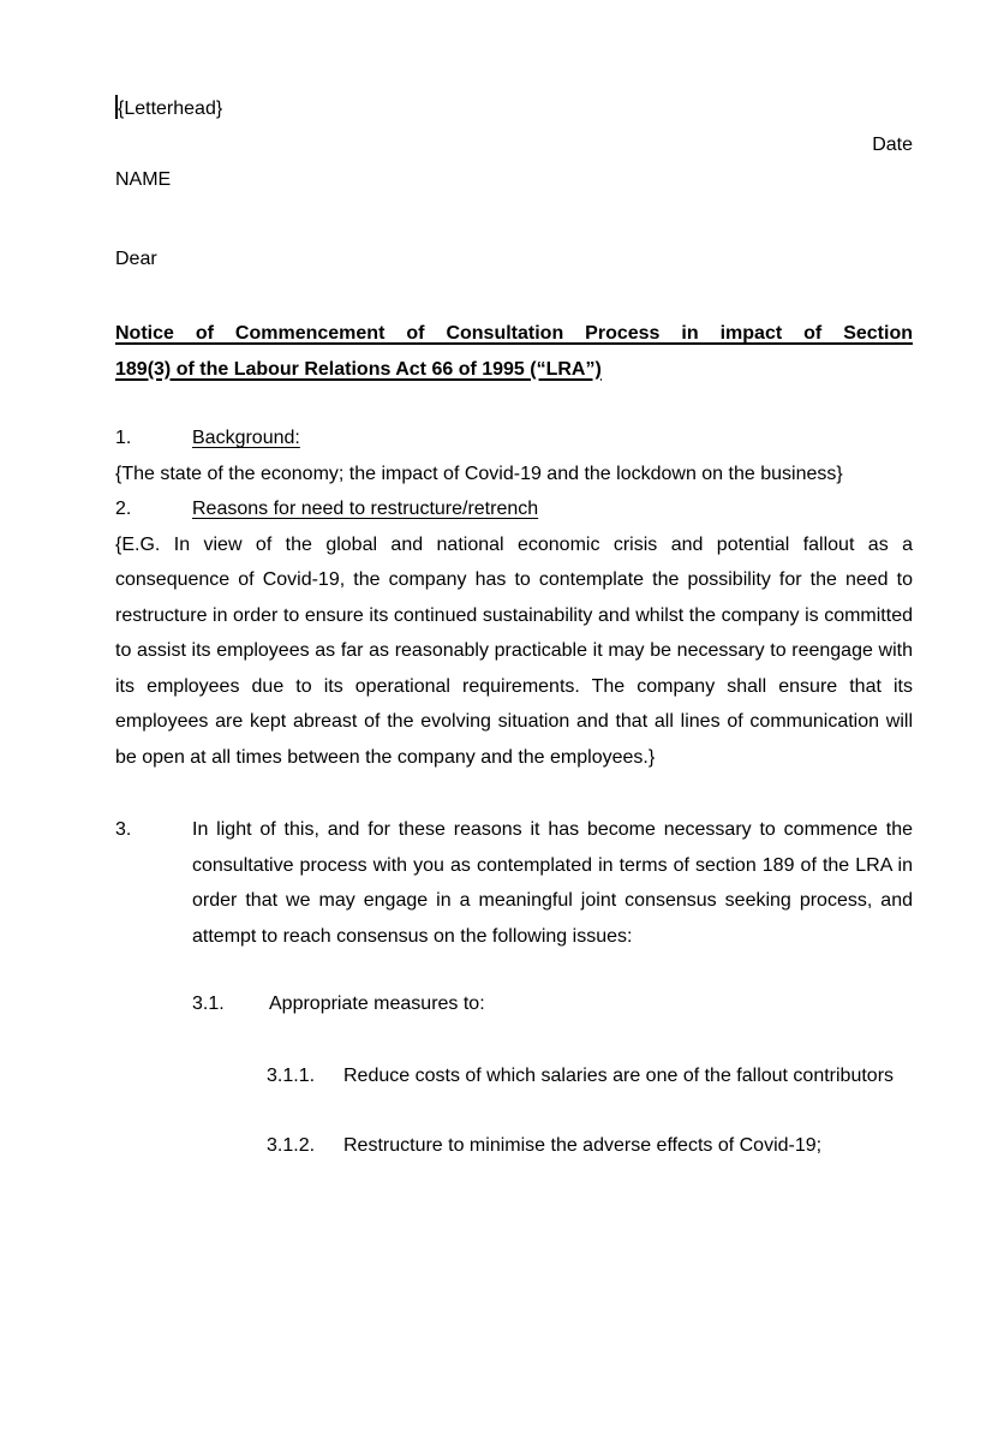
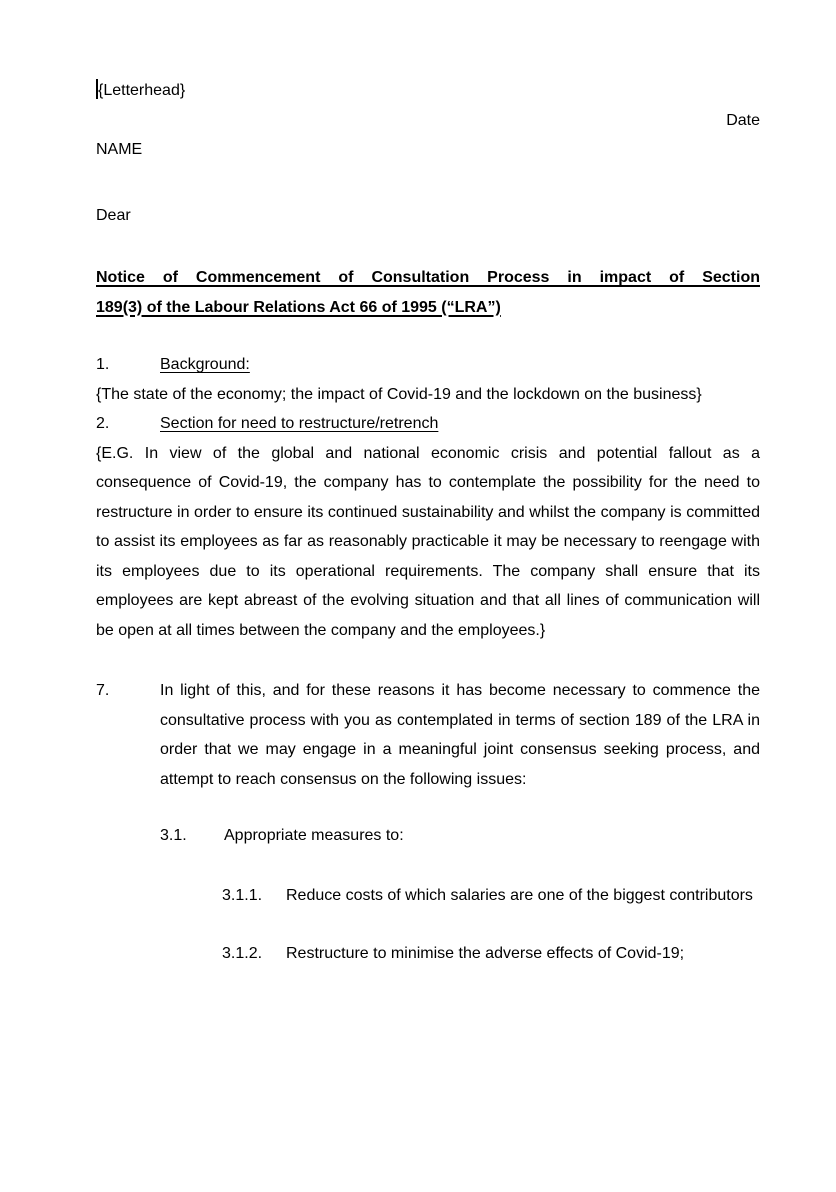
  {Letterhead}
  Date
  NAME
  Dear
  Notice of Commencement of Consultation Process in impact of Section
  189(3) of the Labour Relations Act 66 of 1995 (“LRA”)
  1.
  Background:
  {The state of the economy; the impact of Covid-19 and the lockdown on the business}
  2.
- Reasons for need to restructure/retrench
+ Section for need to restructure/retrench
  {E.G. In view of the global and national economic crisis and potential fallout as a consequence of Covid-19, the company has to contemplate the possibility for the need to restructure in order to ensure its continued sustainability and whilst the company is committed to assist its employees as far as reasonably practicable it may be necessary to reengage with its employees due to its operational requirements. The company shall ensure that its employees are kept abreast of the evolving situation and that all lines of communication will be open at all times between the company and the employees.}
- 3.
+ 7.
  In light of this, and for these reasons it has become necessary to commence the consultative process with you as contemplated in terms of section 189 of the LRA in order that we may engage in a meaningful joint consensus seeking process, and attempt to reach consensus on the following issues:
  3.1.
  Appropriate measures to:
  3.1.1.
- Reduce costs of which salaries are one of the fallout contributors
+ Reduce costs of which salaries are one of the biggest contributors
  3.1.2.
  Restructure to minimise the adverse effects of Covid-19;
